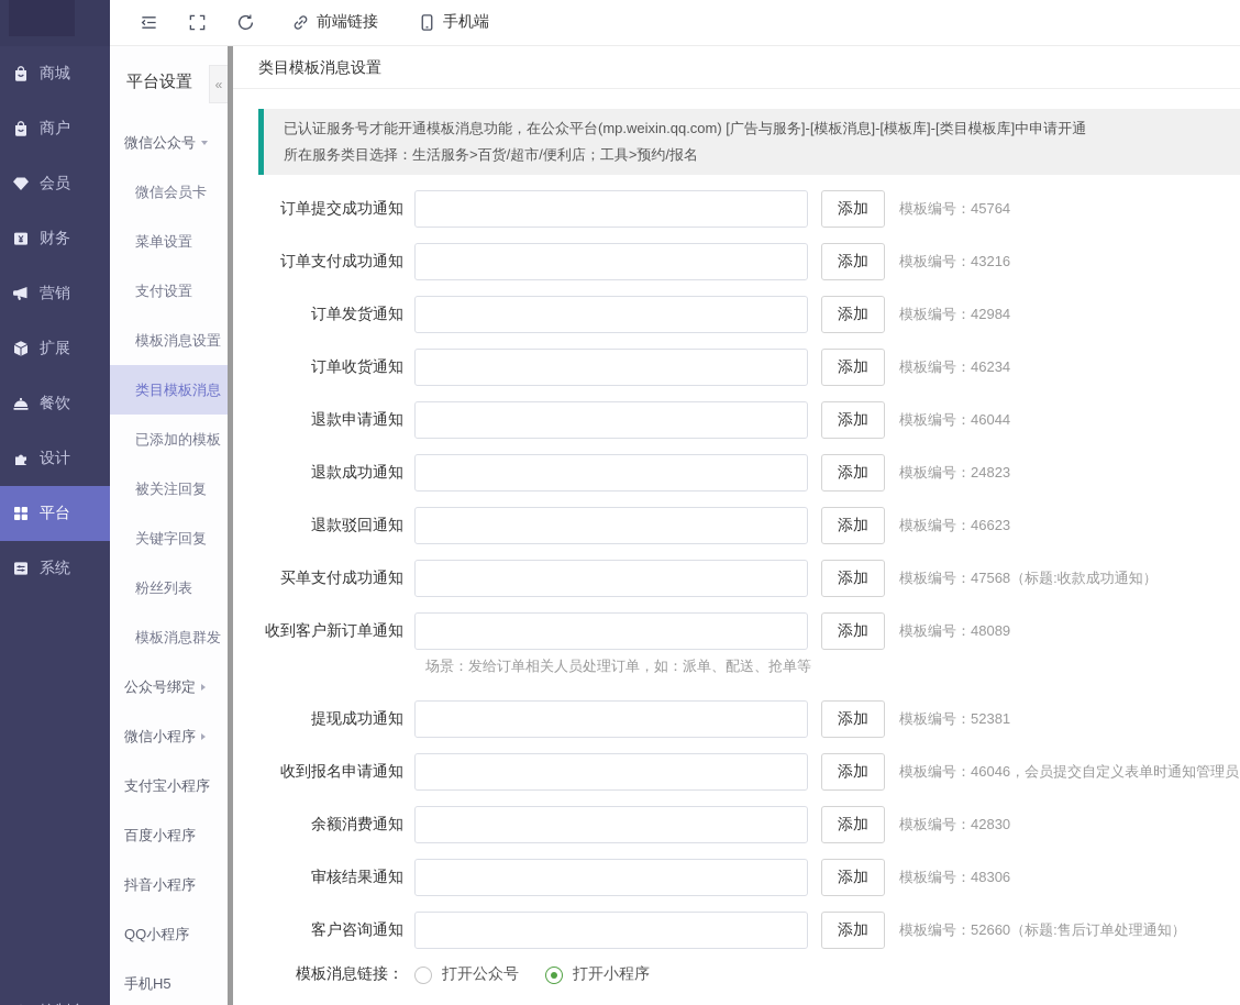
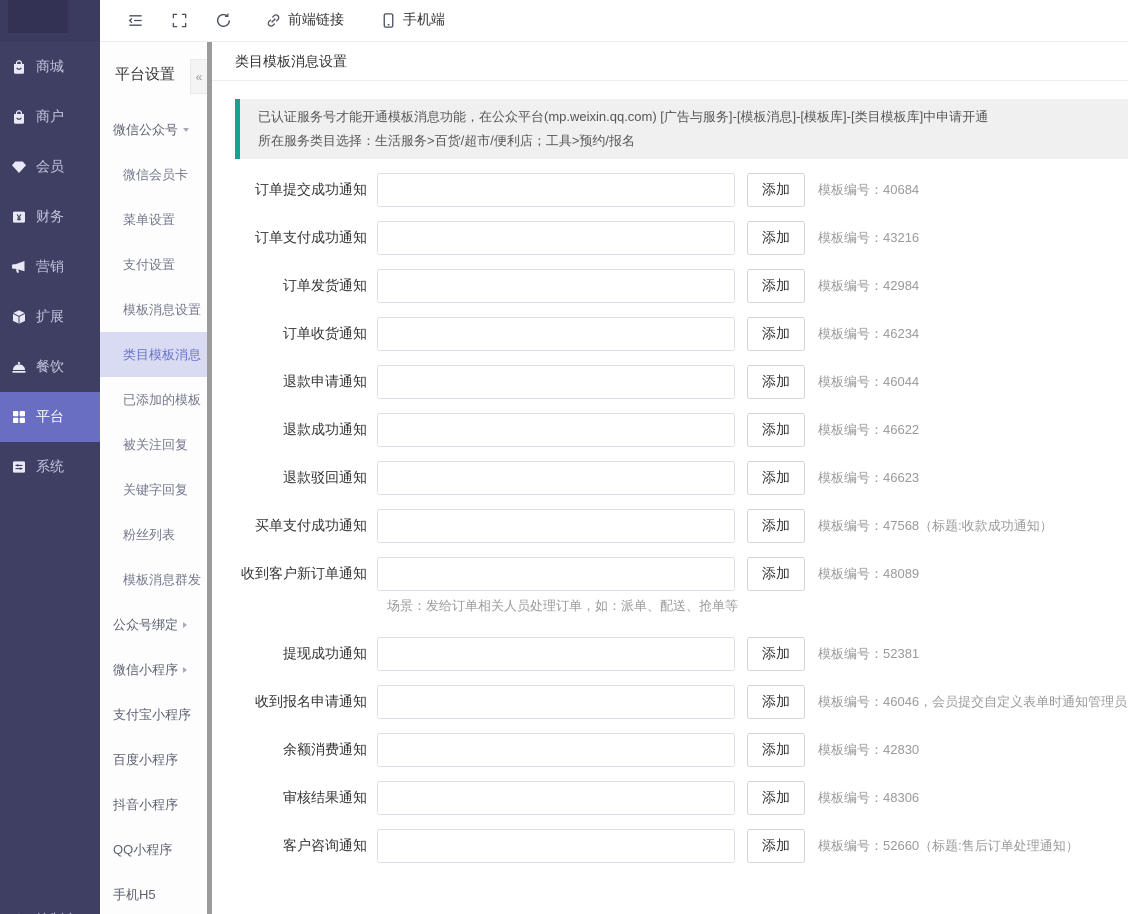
  商城
  商户
  会员
  财务
  营销
  扩展
  餐饮
- 设计
  平台
  系统
  前端链接
  手机端
  平台设置
  «
  微信公众号
  微信会员卡
  菜单设置
  支付设置
  模板消息设置
  类目模板消息
  已添加的模板
  被关注回复
  关键字回复
  粉丝列表
  模板消息群发
  公众号绑定
  微信小程序
  支付宝小程序
  百度小程序
  抖音小程序
  QQ小程序
  手机H5
  类目模板消息设置
  已认证服务号才能开通模板消息功能，在公众平台(mp.weixin.qq.com) [广告与服务]-[模板消息]-[模板库]-[类目模板库]中申请开通
  所在服务类目选择：生活服务>百货/超市/便利店；工具>预约/报名
  订单提交成功通知
  添加
- 模板编号：45764
+ 模板编号：40684
  订单支付成功通知
  添加
  模板编号：43216
  订单发货通知
  添加
  模板编号：42984
  订单收货通知
  添加
  模板编号：46234
  退款申请通知
  添加
  模板编号：46044
  退款成功通知
  添加
- 模板编号：24823
+ 模板编号：46622
  退款驳回通知
  添加
  模板编号：46623
  买单支付成功通知
  添加
  模板编号：47568（标题:收款成功通知）
  收到客户新订单通知
  添加
  模板编号：48089
  场景：发给订单相关人员处理订单，如：派单、配送、抢单等
  提现成功通知
  添加
  模板编号：52381
  收到报名申请通知
  添加
  模板编号：46046，会员提交自定义表单时通知管理员
  余额消费通知
  添加
  模板编号：42830
  审核结果通知
  添加
  模板编号：48306
  客户咨询通知
  添加
  模板编号：52660（标题:售后订单处理通知）
- 模板消息链接：
- 打开公众号
- 打开小程序
